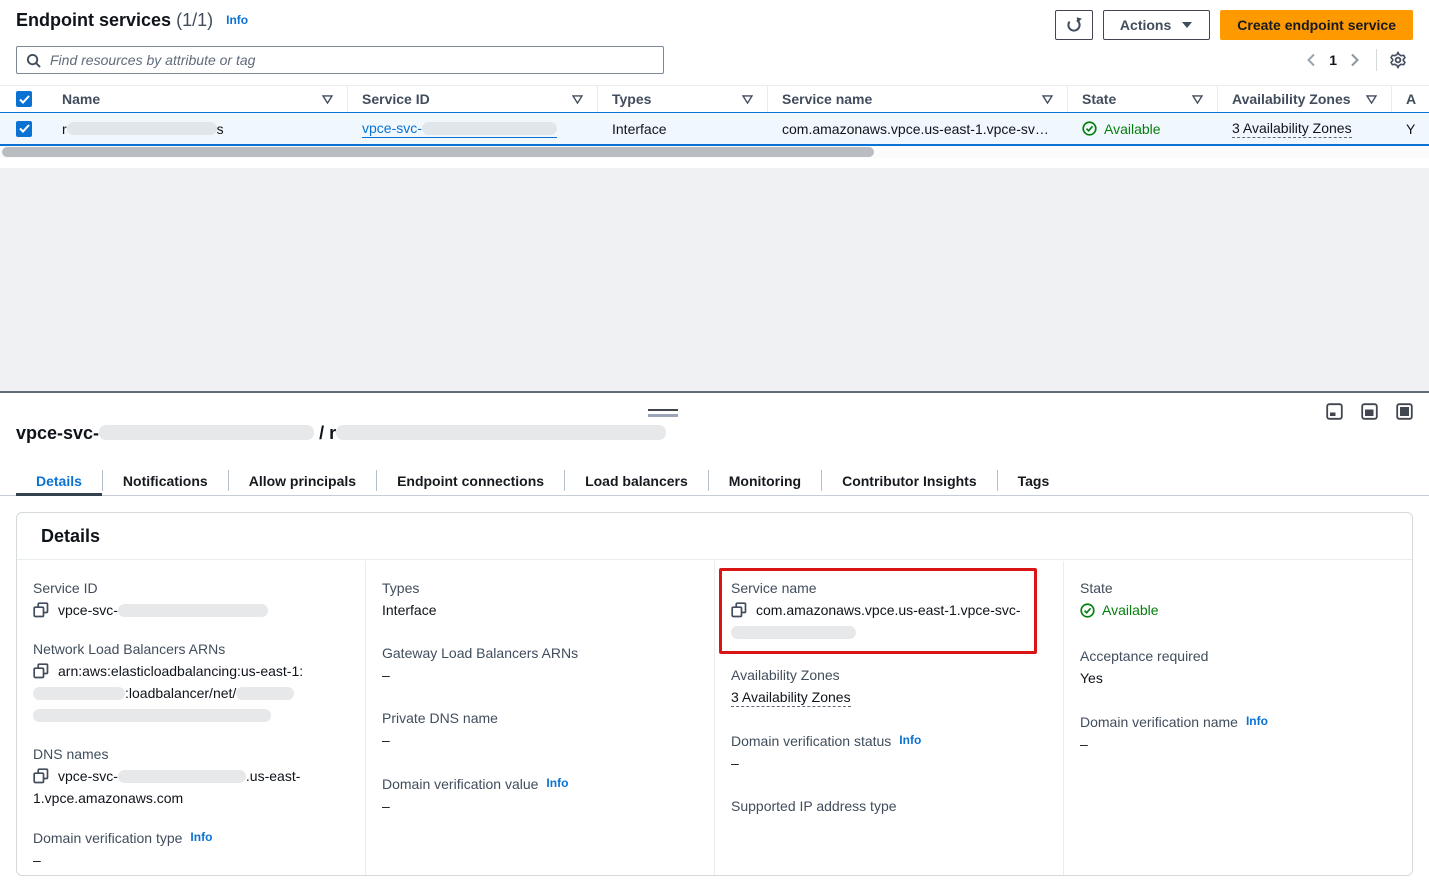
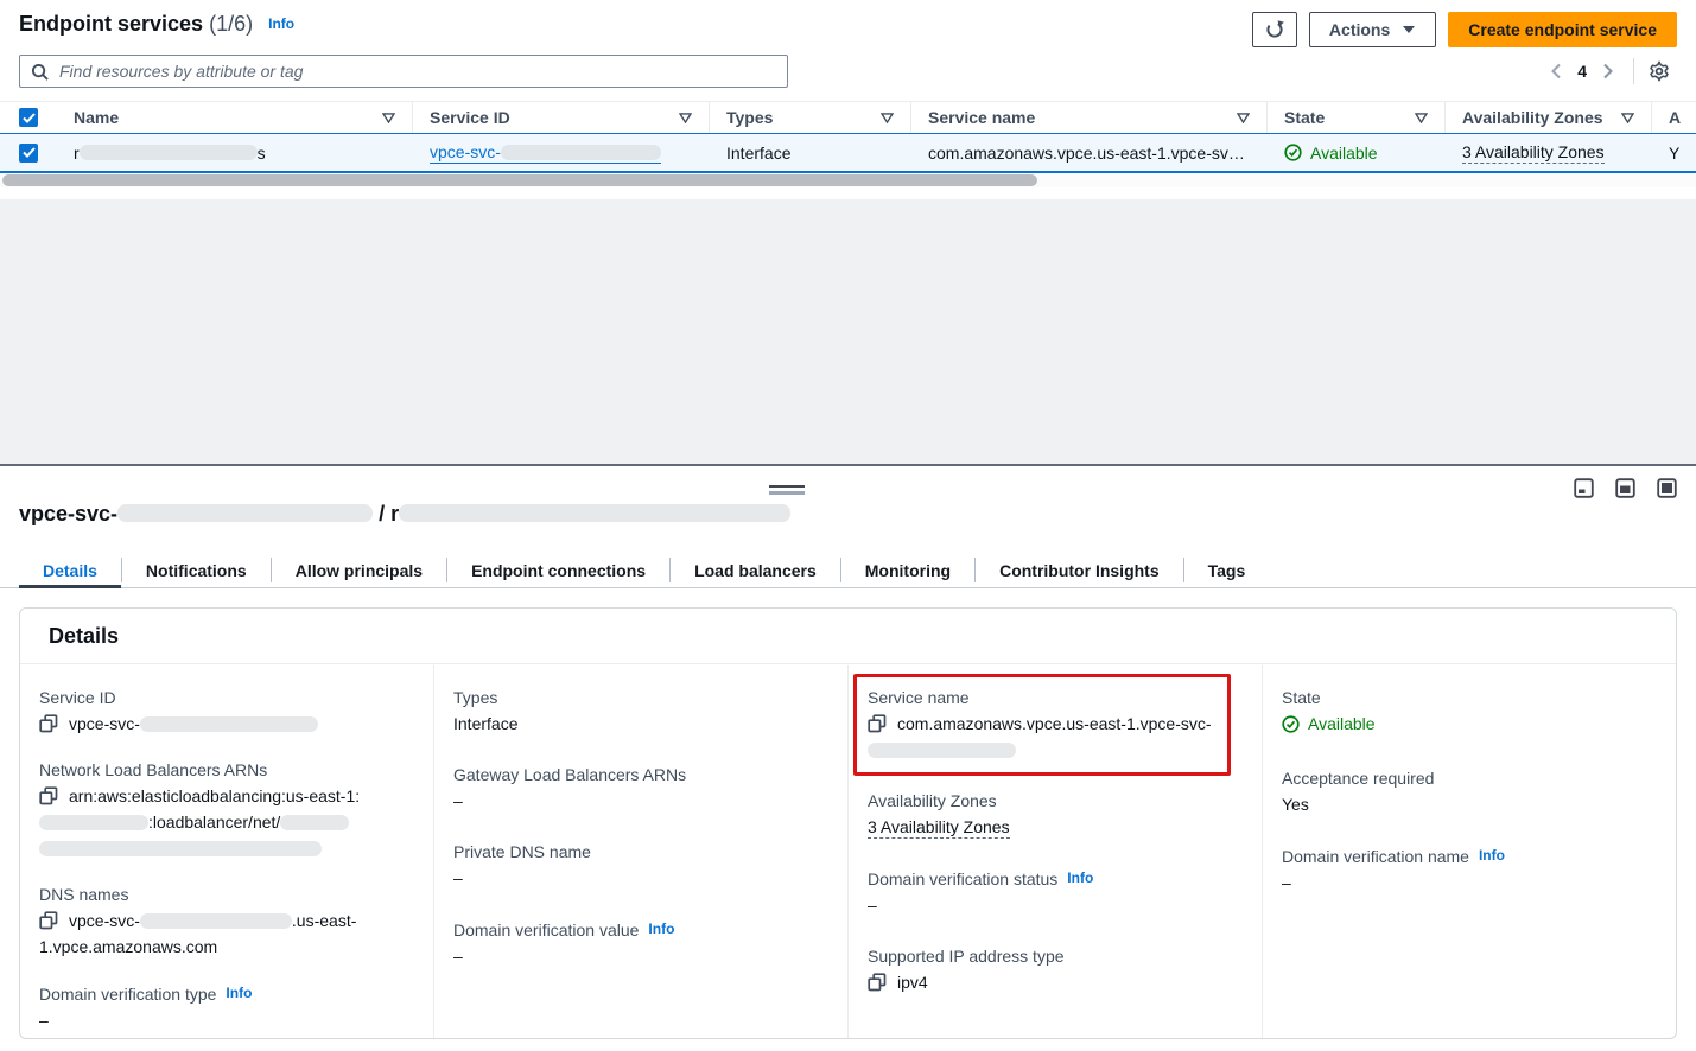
- Endpoint services (1/1) Info
+ Endpoint services (1/6) Info
  Actions
  Create endpoint service
  Find resources by attribute or tag
- 1
+ 4
  Name
  Service ID
  Types
  Service name
  State
  Availability Zones
  A
  r
  s
  vpce-svc-
  Interface
  com.amazonaws.vpce.us-east-1.vpce-sv…
  Available
  3 Availability Zones
  Y
  vpce-svc- / r
  Details
  Notifications
  Allow principals
  Endpoint connections
  Load balancers
  Monitoring
  Contributor Insights
  Tags
  Details
  Service ID
  vpce-svc-
  Network Load Balancers ARNs
  arn:aws:elasticloadbalancing:us-east-1::loadbalancer/net/
  DNS names
  vpce-svc- .us-east-1.vpce.amazonaws.com
  Domain verification type Info
  –
  Types
  Interface
  Gateway Load Balancers ARNs
  –
  Private DNS name
  –
  Domain verification value Info
  –
  Service name
  com.amazonaws.vpce.us-east-1.vpce-svc-
  Availability Zones
  3 Availability Zones
  Domain verification status Info
  –
  Supported IP address type
+ ipv4
  State
  Available
  Acceptance required
  Yes
  Domain verification name Info
  –
